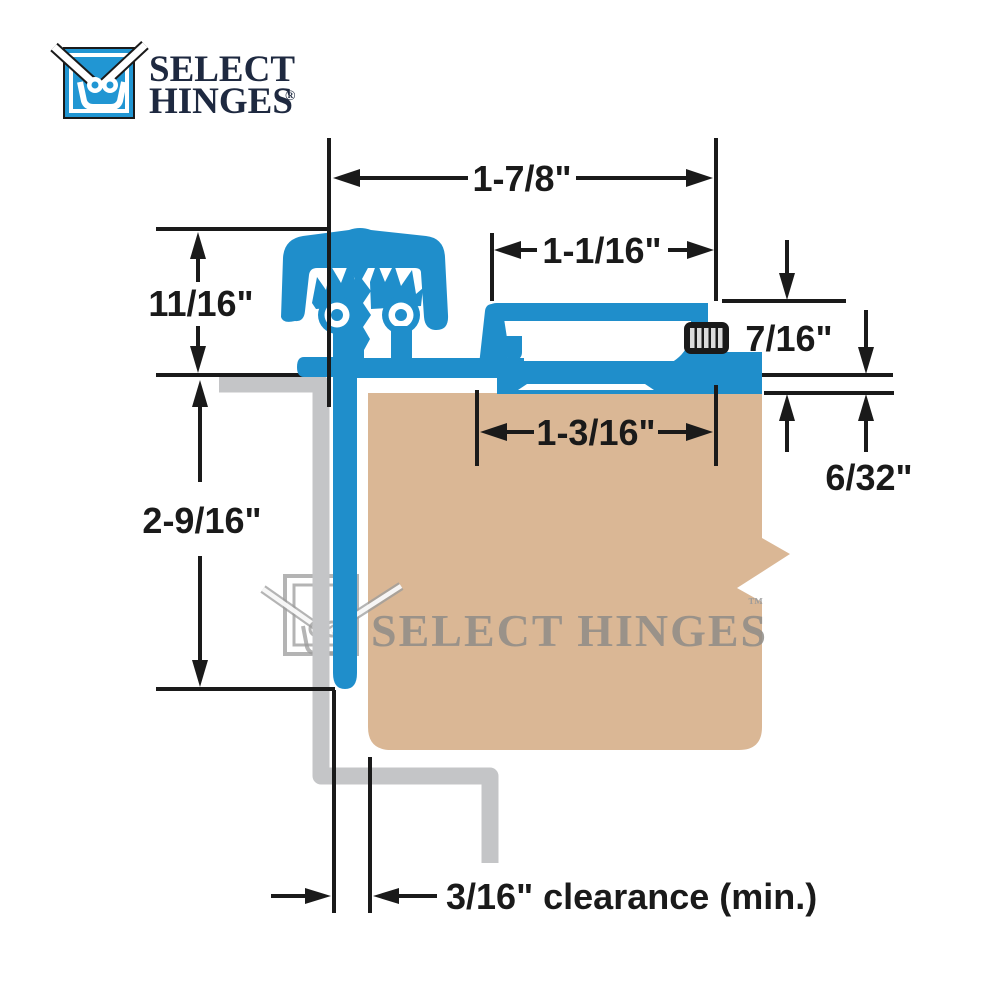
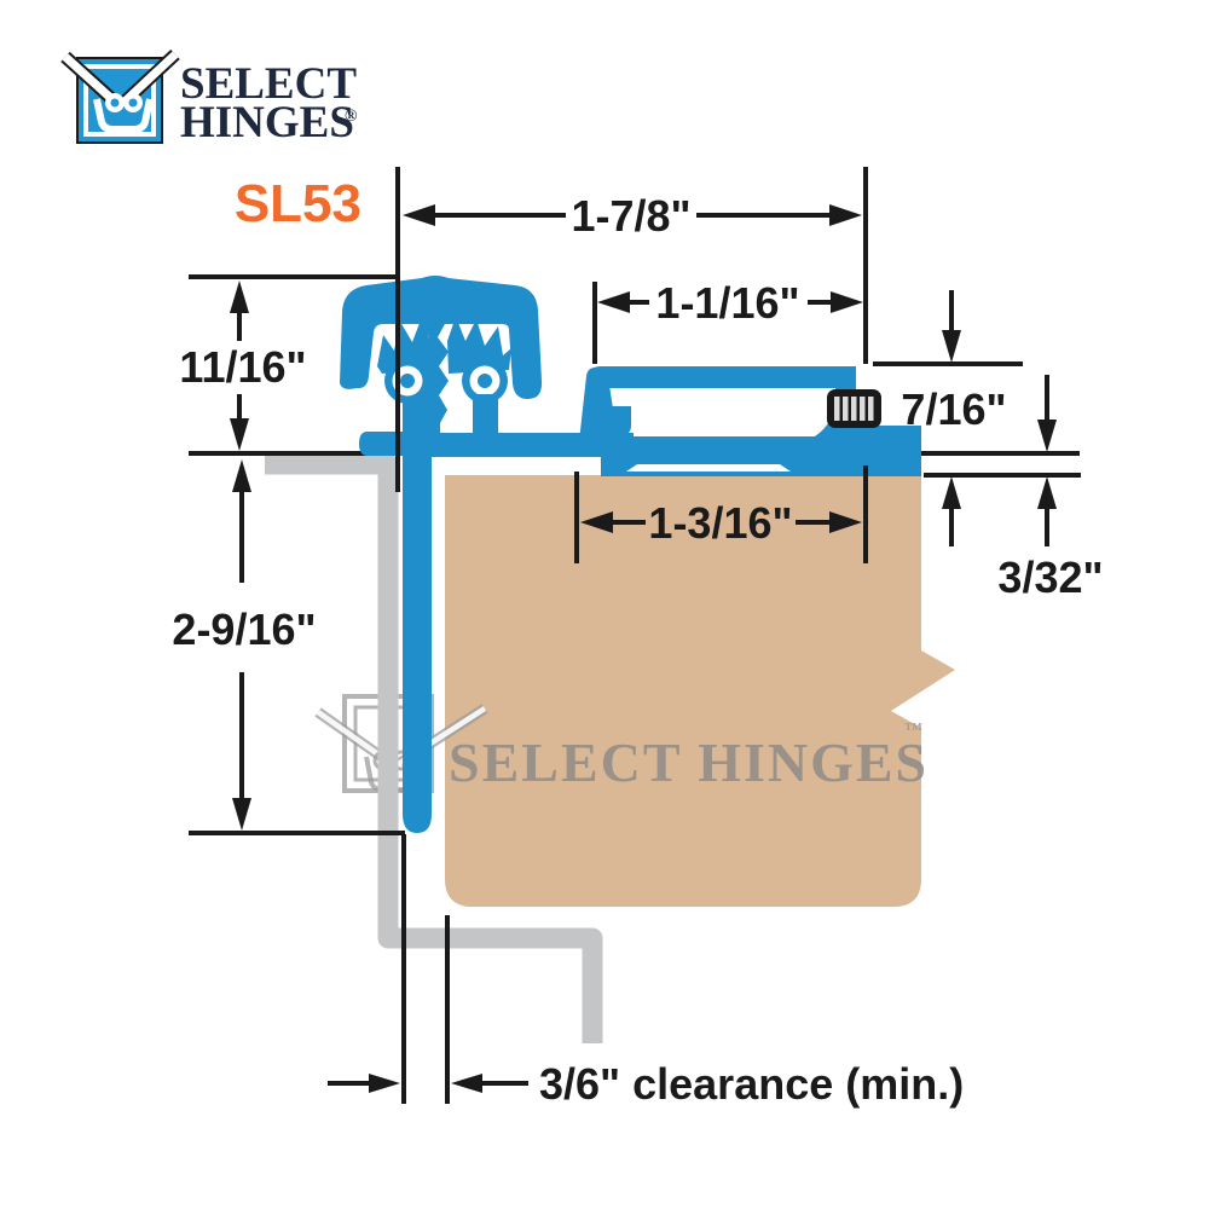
  SELECT
  HINGES
  ®
+ SL53
  SELECT HINGES
  ™
  1-7/8"
  1-1/16"
  11/16"
  7/16"
- 6/32"
+ 3/32"
  1-3/16"
  2-9/16"
- 3/16" clearance (min.)
+ 3/6" clearance (min.)
